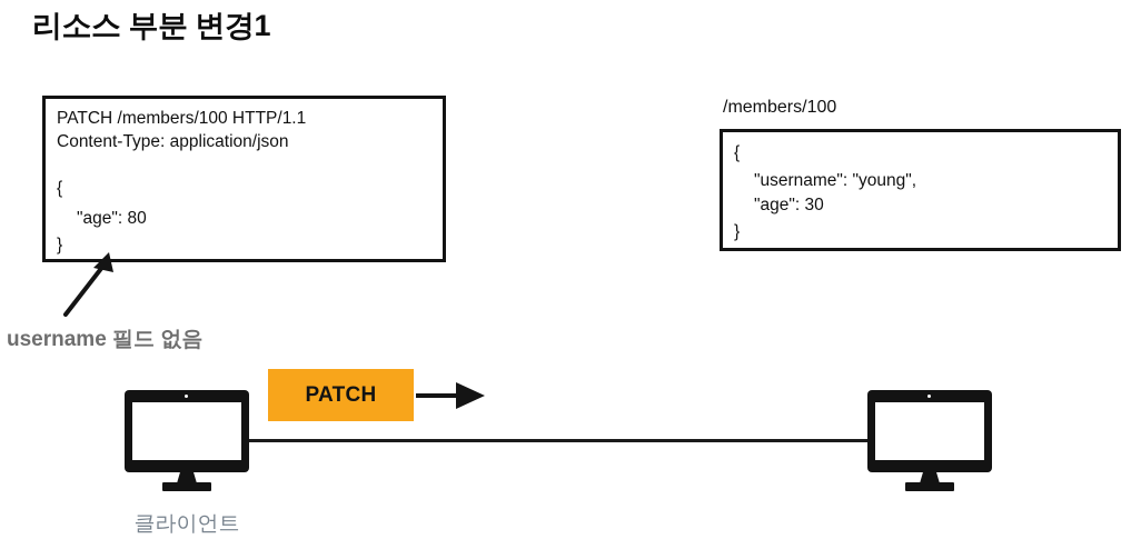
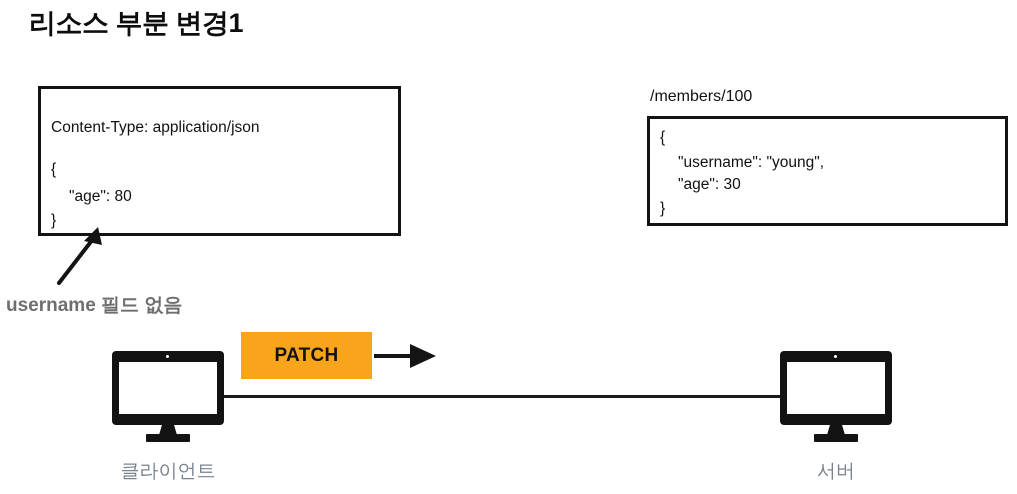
  리소스 부분 변경1
- PATCH /members/100 HTTP/1.1
  Content-Type: application/json
  {
  "age": 80
  }
  username 필드 없음
  /members/100
  {
  "username": "young",
  "age": 30
  }
  PATCH
  클라이언트
+ 서버
